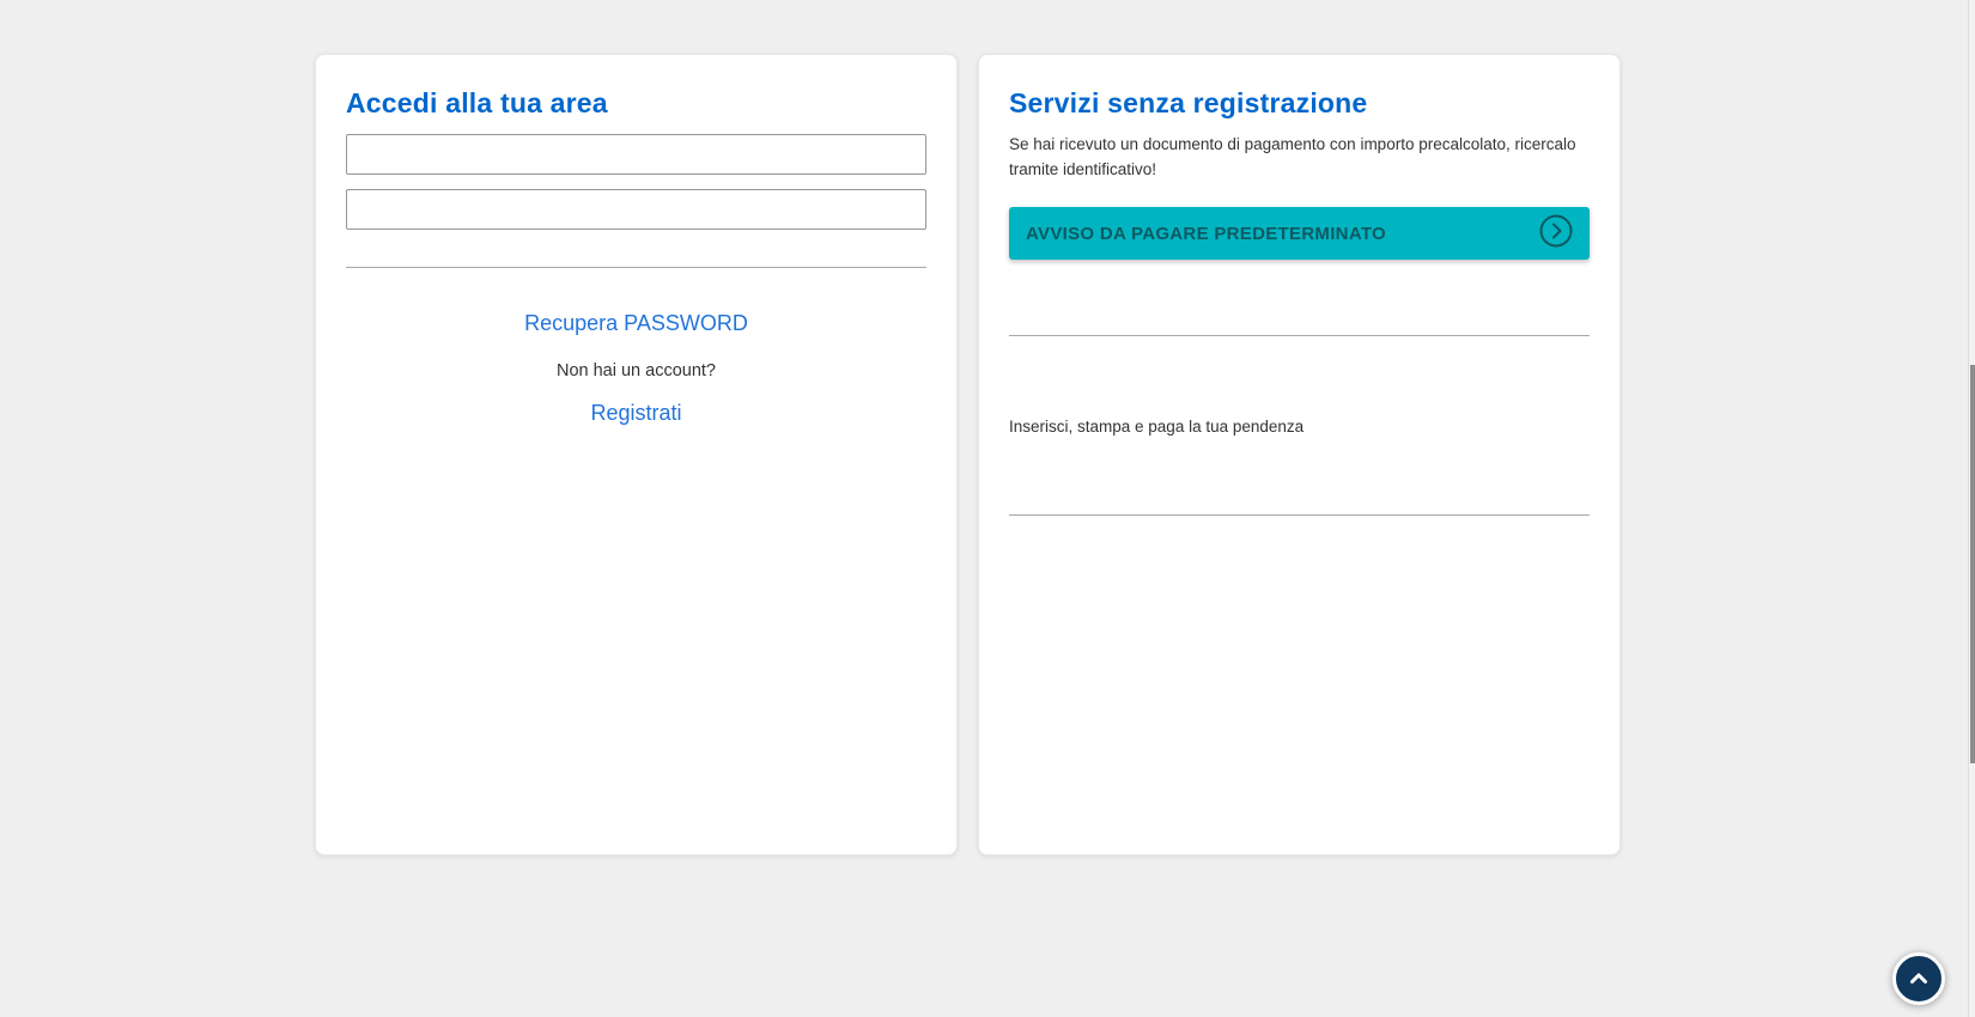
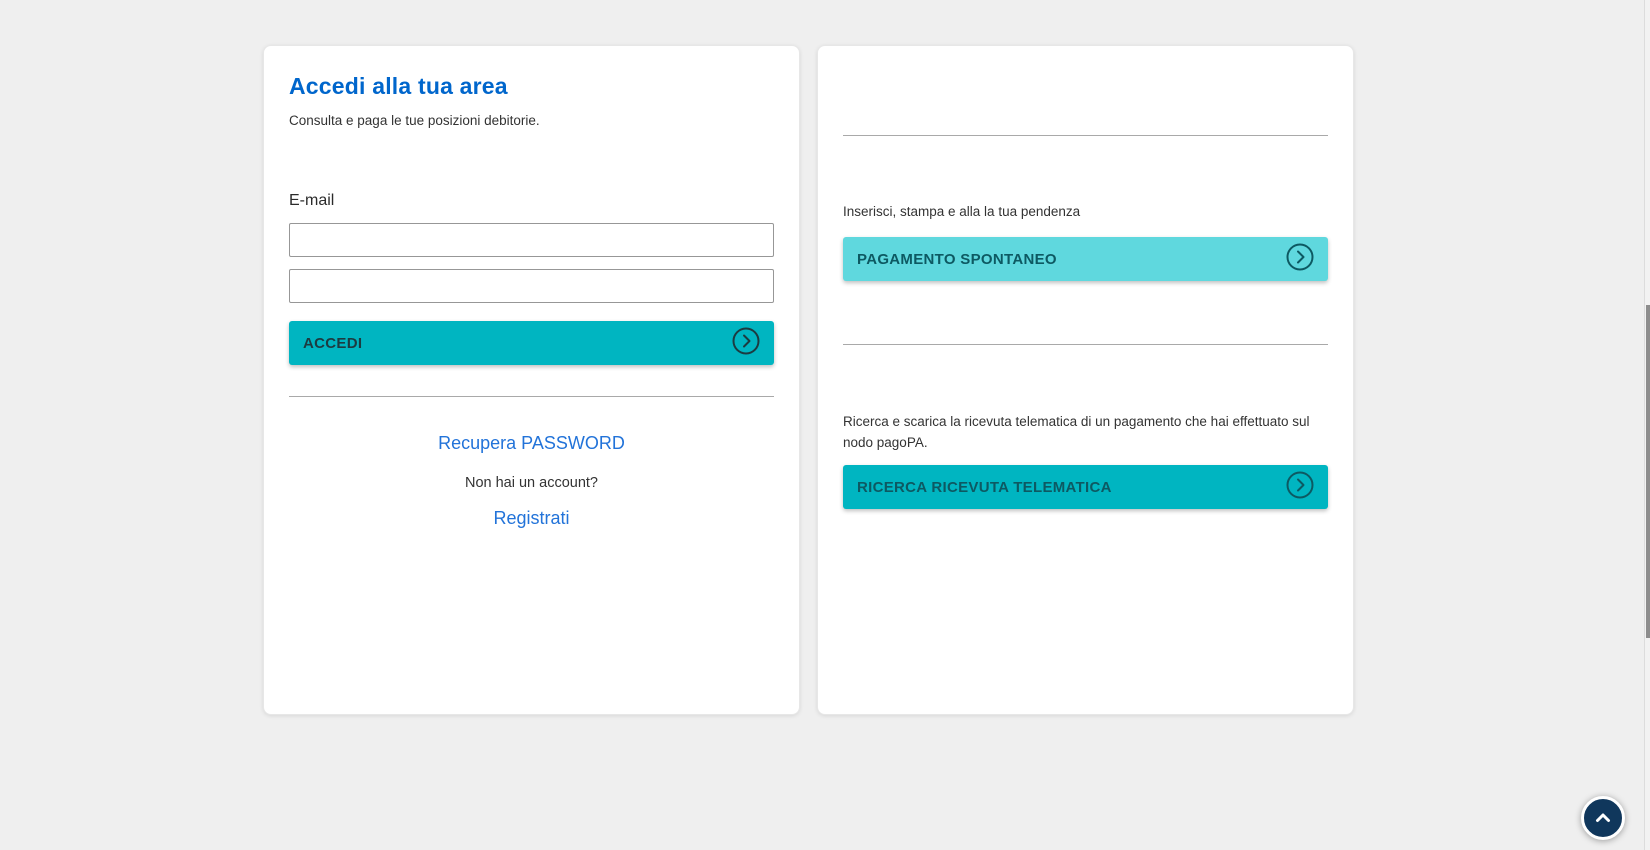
  Accedi alla tua area
+ Consulta e paga le tue posizioni debitorie.
+ E-mail
+ ACCEDI
  Recupera PASSWORD
  Non hai un account?
  Registrati
- Servizi senza registrazione
- Se hai ricevuto un documento di pagamento con importo precalcolato, ricercalo tramite identificativo!
- AVVISO DA PAGARE PREDETERMINATO
- Inserisci, stampa e paga la tua pendenza
+ Inserisci, stampa e alla la tua pendenza
+ PAGAMENTO SPONTANEO
+ Ricerca e scarica la ricevuta telematica di un pagamento che hai effettuato sul nodo pagoPA.
+ RICERCA RICEVUTA TELEMATICA
